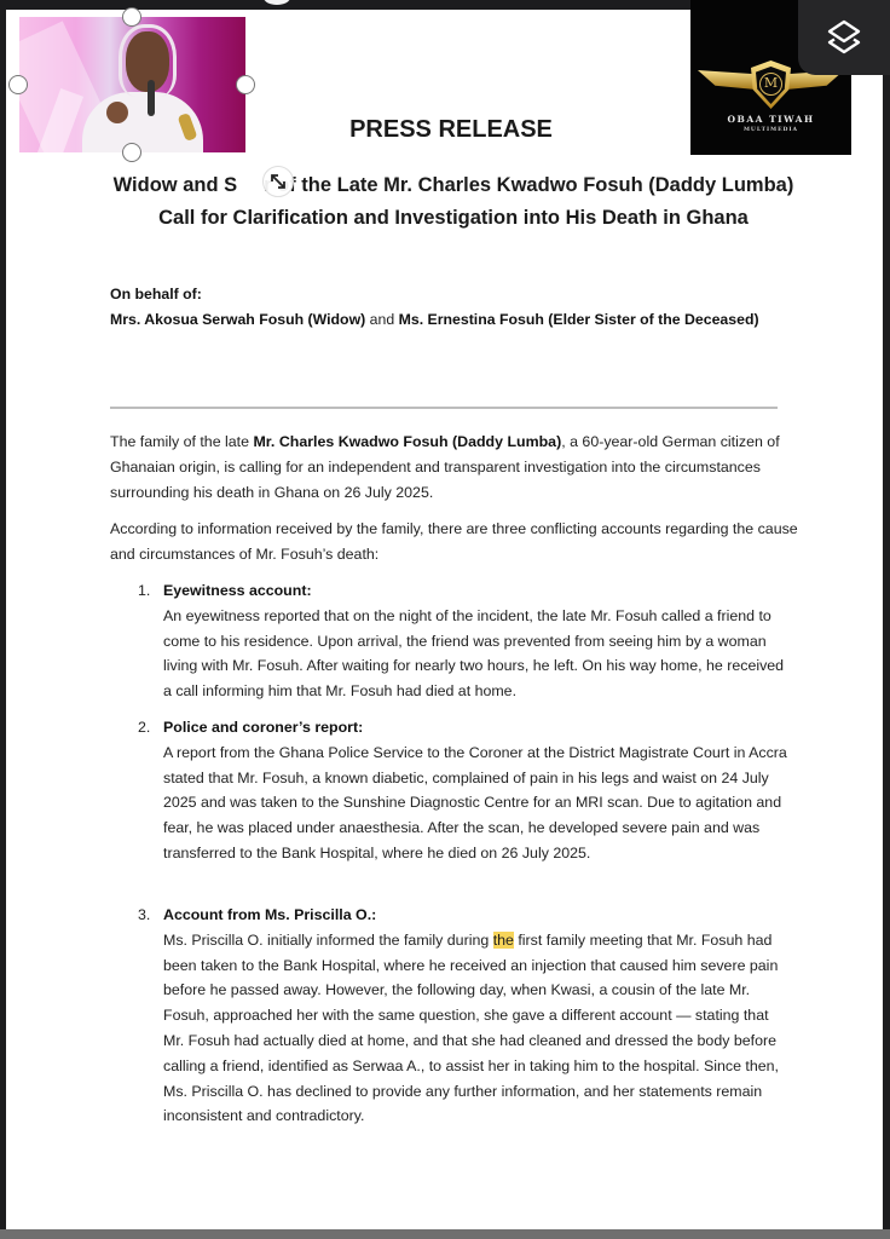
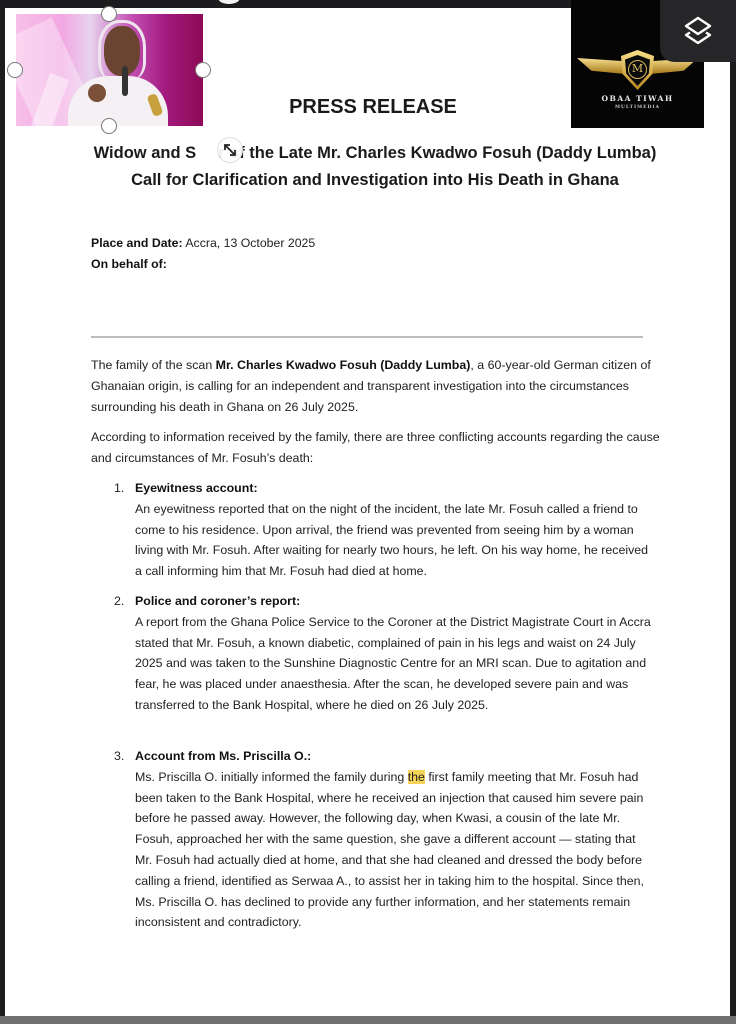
  M
  OBAA TIWAH
  PRESS RELEASE
  Widow and S the Late Mr. Charles Kwadwo Fosuh (Daddy Lumba) Call for Clarification and Investigation into His Death in Ghana
+ Place and Date: Accra, 13 October 2025
  On behalf of:
- Mrs. Akosua Serwah Fosuh (Widow) and Ms. Ernestina Fosuh (Elder Sister of the Deceased)
- The family of the late Mr. Charles Kwadwo Fosuh (Daddy Lumba), a 60-year-old German citizen of Ghanaian origin, is calling for an independent and transparent investigation into the circumstances surrounding his death in Ghana on 26 July 2025.
+ The family of the scan Mr. Charles Kwadwo Fosuh (Daddy Lumba), a 60-year-old German citizen of Ghanaian origin, is calling for an independent and transparent investigation into the circumstances surrounding his death in Ghana on 26 July 2025.
  According to information received by the family, there are three conflicting accounts regarding the cause and circumstances of Mr. Fosuh’s death:
  1.
  Eyewitness account:
  An eyewitness reported that on the night of the incident, the late Mr. Fosuh called a friend to come to his residence. Upon arrival, the friend was prevented from seeing him by a woman living with Mr. Fosuh. After waiting for nearly two hours, he left. On his way home, he received a call informing him that Mr. Fosuh had died at home.
  2.
  Police and coroner’s report:
  A report from the Ghana Police Service to the Coroner at the District Magistrate Court in Accra stated that Mr. Fosuh, a known diabetic, complained of pain in his legs and waist on 24 July 2025 and was taken to the Sunshine Diagnostic Centre for an MRI scan. Due to agitation and fear, he was placed under anaesthesia. After the scan, he developed severe pain and was transferred to the Bank Hospital, where he died on 26 July 2025.
  3.
  Account from Ms. Priscilla O.:
  Ms. Priscilla O. initially informed the family during the first family meeting that Mr. Fosuh had been taken to the Bank Hospital, where he received an injection that caused him severe pain before he passed away. However, the following day, when Kwasi, a cousin of the late Mr. Fosuh, approached her with the same question, she gave a different account — stating that Mr. Fosuh had actually died at home, and that she had cleaned and dressed the body before calling a friend, identified as Serwaa A., to assist her in taking him to the hospital. Since then, Ms. Priscilla O. has declined to provide any further information, and her statements remain inconsistent and contradictory.
